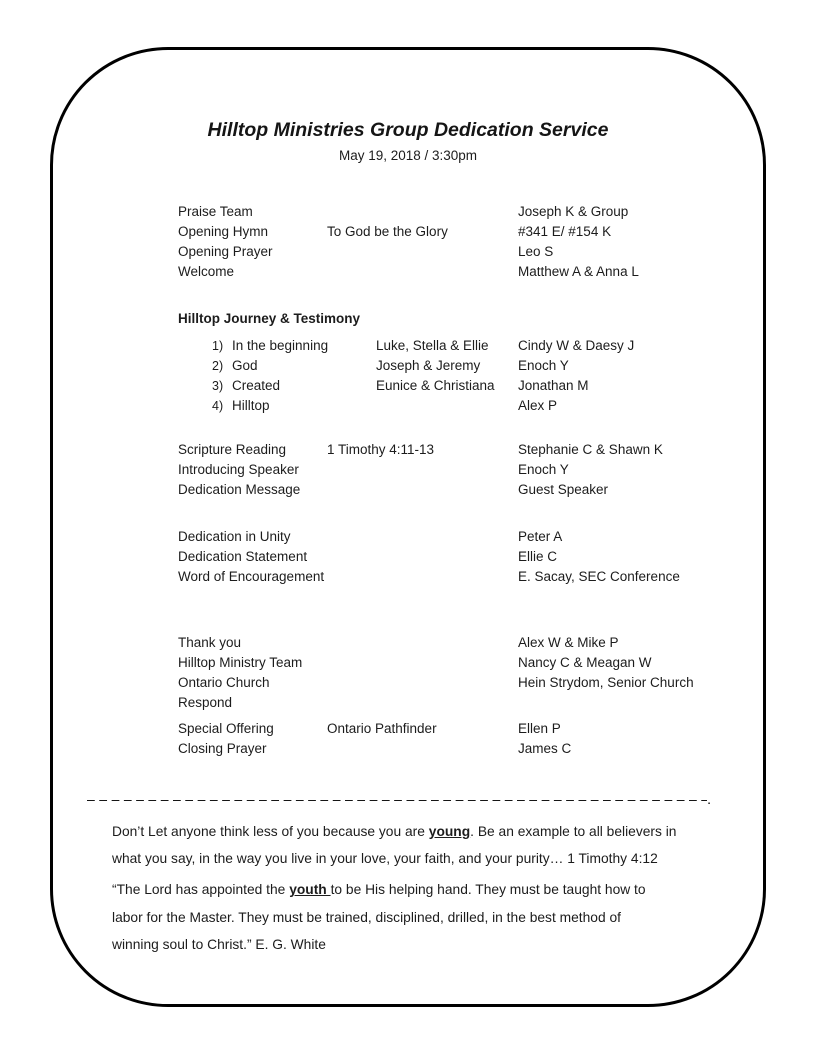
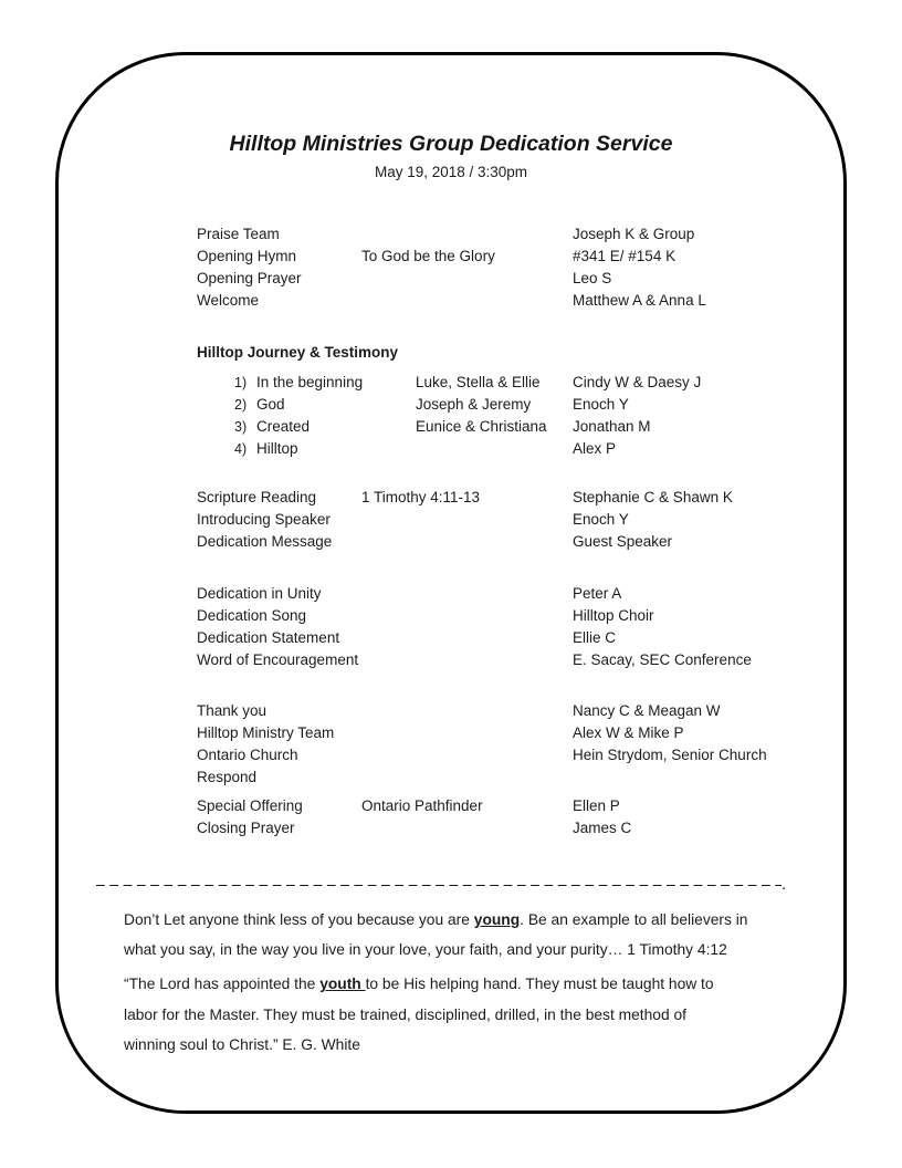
  Hilltop Ministries Group Dedication Service
  May 19, 2018 / 3:30pm
  Praise Team
  Joseph K & Group
  Opening Hymn
  To God be the Glory
  #341 E/ #154 K
  Opening Prayer
  Leo S
  Welcome
  Matthew A & Anna L
  Hilltop Journey & Testimony
  1)
  In the beginning
  Luke, Stella & Ellie
  Cindy W & Daesy J
  2)
  God
  Joseph & Jeremy
  Enoch Y
  3)
  Created
  Eunice & Christiana
  Jonathan M
  4)
  Hilltop
  Alex P
  Scripture Reading
  1 Timothy 4:11-13
  Stephanie C & Shawn K
  Introducing Speaker
  Enoch Y
  Dedication Message
  Guest Speaker
  Dedication in Unity
  Peter A
+ Dedication Song
+ Hilltop Choir
  Dedication Statement
  Ellie C
  Word of Encouragement
  E. Sacay, SEC Conference
  Thank you
- Alex W & Mike P
+ Nancy C & Meagan W
  Hilltop Ministry Team
- Nancy C & Meagan W
+ Alex W & Mike P
  Ontario Church Respond
  Hein Strydom, Senior Church
  Special Offering
  Ontario Pathfinder
  Ellen P
  Closing Prayer
  James C
  ––––––––––––––––––––––––––––––––––––––––––––––––––
  .
  Don’t Let anyone think less of you because you are young. Be an example to all believers in
  what you say, in the way you live in your love, your faith, and your purity… 1 Timothy 4:12
  “The Lord has appointed the youth to be His helping hand. They must be taught how to
  labor for the Master. They must be trained, disciplined, drilled, in the best method of
  winning soul to Christ.” E. G. White
